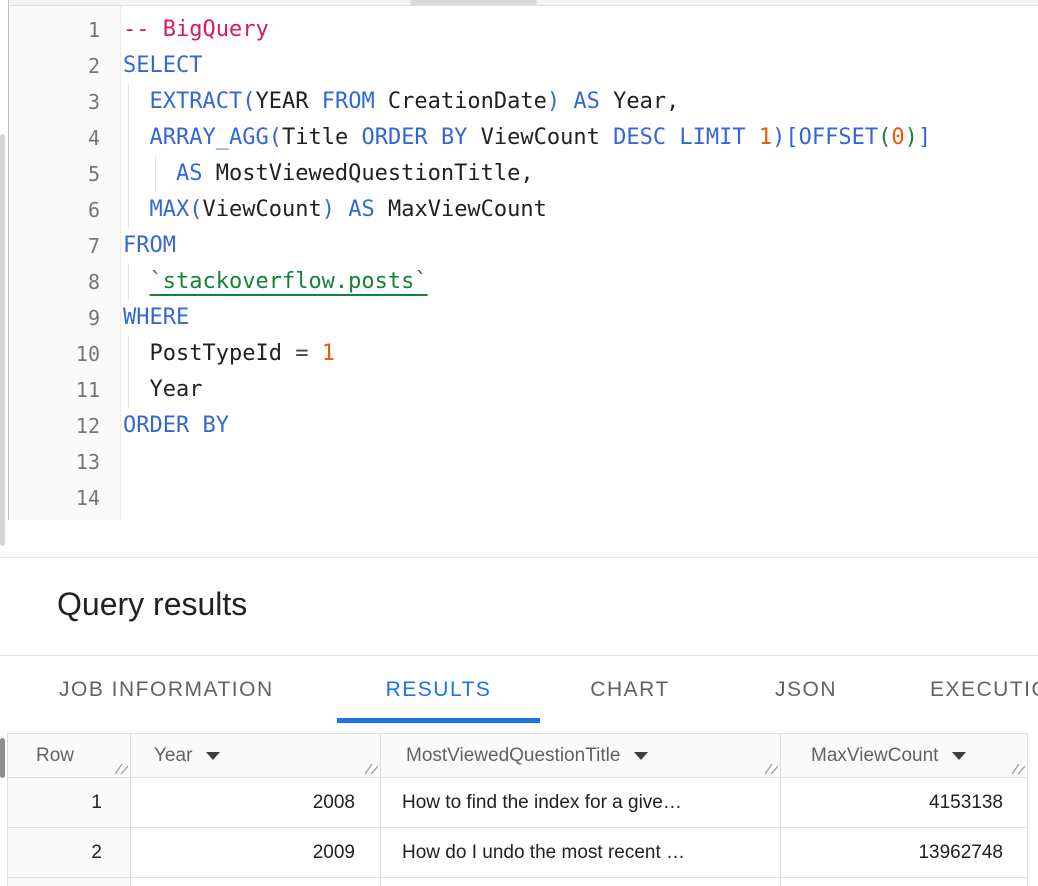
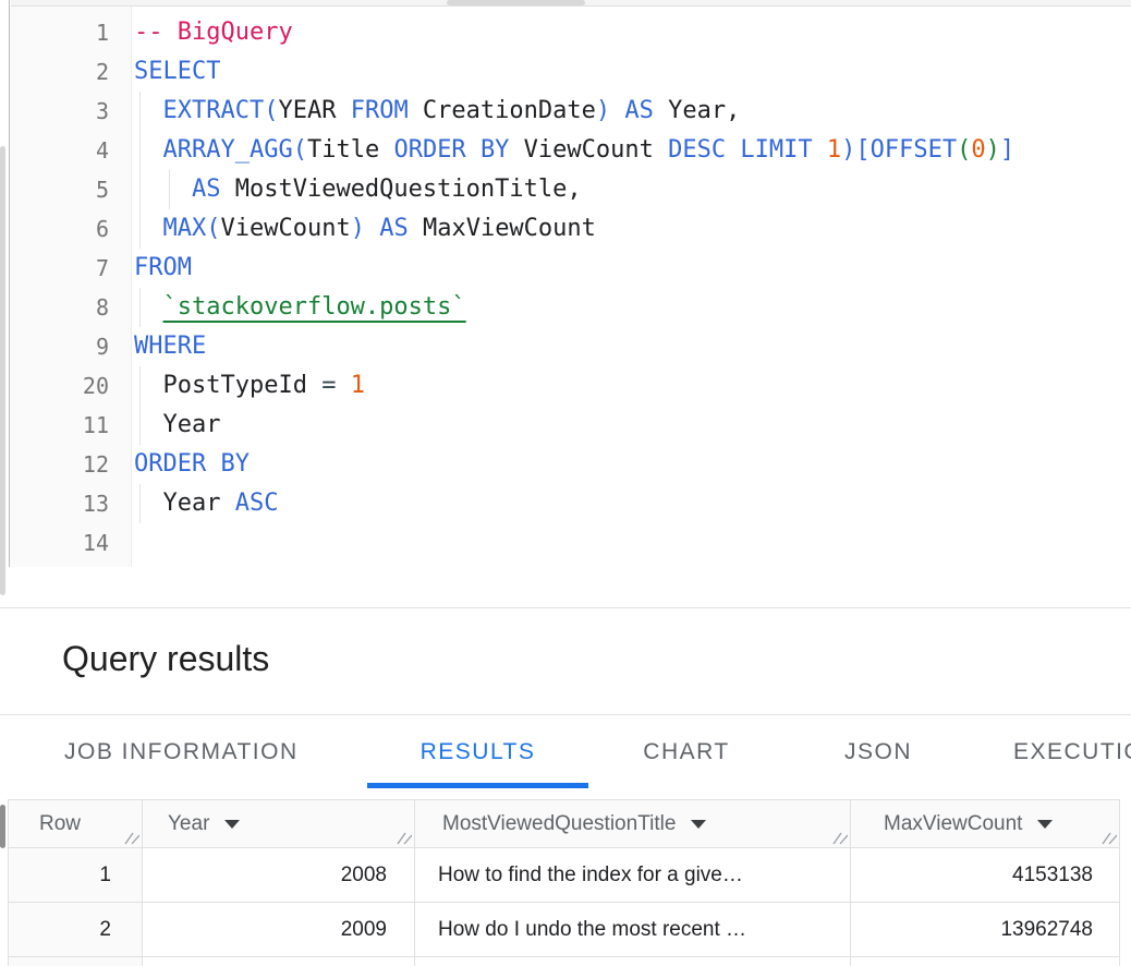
  1
  2
  3
  4
  5
  6
  7
  8
  9
- 10
+ 20
  11
  12
  13
  14
  -- BigQuery
  SELECT
  EXTRACT(YEAR FROM CreationDate) AS Year,
  ARRAY_AGG(Title ORDER BY ViewCount DESC LIMIT 1)[OFFSET(0)]
  AS MostViewedQuestionTitle,
  MAX(ViewCount) AS MaxViewCount
  FROM
  `stackoverflow.posts`
  WHERE
  PostTypeId = 1
  Year
  ORDER BY
+ Year ASC
  Query results
  JOB INFORMATION
  RESULTS
  CHART
  JSON
  EXECUTI
  Row	Year	MostViewedQuestionTitle	MaxViewCount
  1	2008	How to find the index for a give…	4153138
  2	2009	How do I undo the most recent …	13962748
